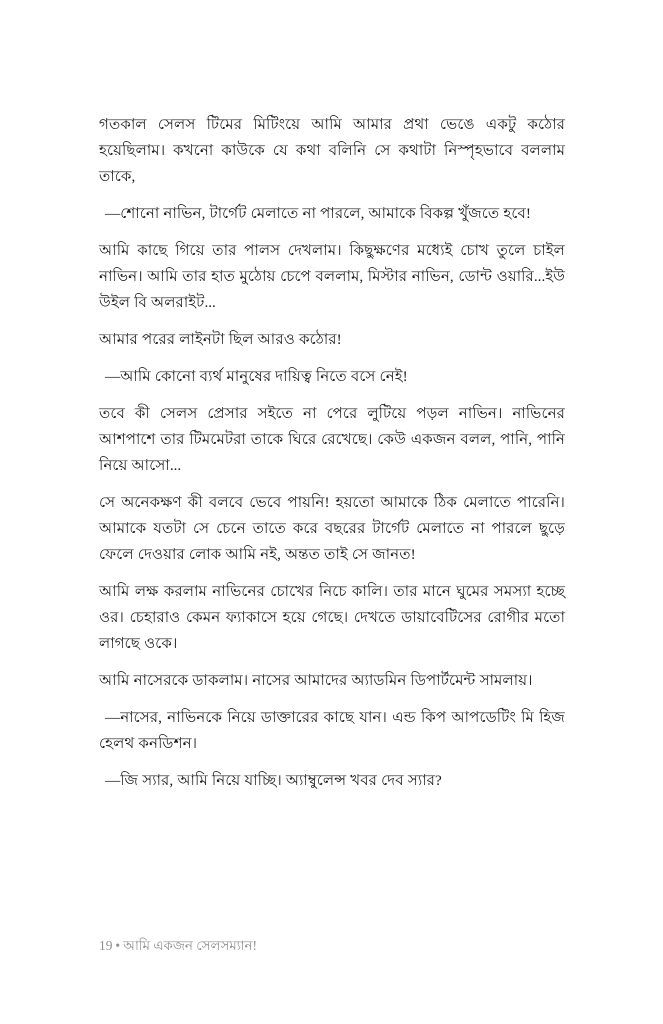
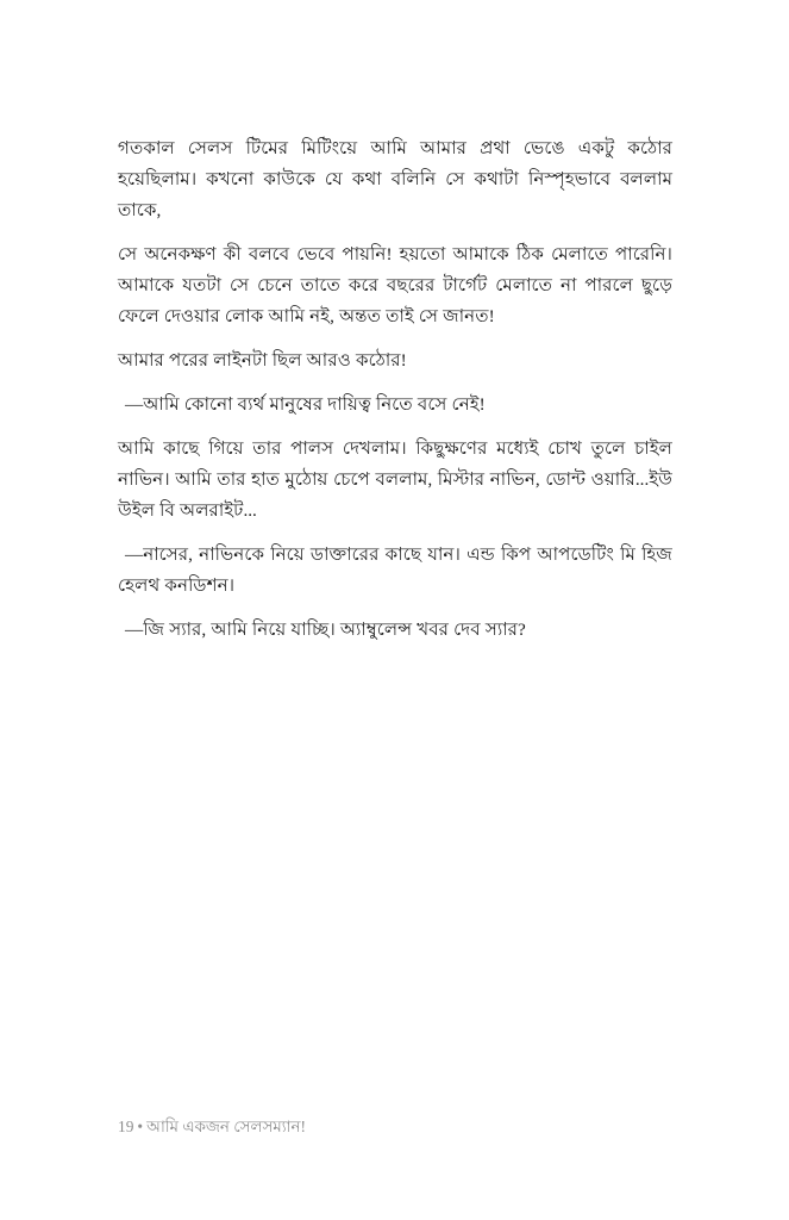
  গতকাল সেলস টিমের মিটিংয়ে আমি আমার প্রথা ভেঙে একটু কঠোর হয়েছিলাম। কখনো কাউকে যে কথা বলিনি সে কথাটা নিস্পৃহভাবে বললাম তাকে,
- —শোনো নাভিন, টার্গেট মেলাতে না পারলে, আমাকে বিকল্প খুঁজতে হবে!
- আমি কাছে গিয়ে তার পালস দেখলাম। কিছুক্ষণের মধ্যেই চোখ তুলে চাইল নাভিন। আমি তার হাত মুঠোয় চেপে বললাম, মিস্টার নাভিন, ডোন্ট ওয়ারি...ইউ উইল বি অলরাইট...
+ সে অনেকক্ষণ কী বলবে ভেবে পায়নি! হয়তো আমাকে ঠিক মেলাতে পারেনি। আমাকে যতটা সে চেনে তাতে করে বছরের টার্গেট মেলাতে না পারলে ছুড়ে ফেলে দেওয়ার লোক আমি নই, অন্তত তাই সে জানত!
  আমার পরের লাইনটা ছিল আরও কঠোর!
  —আমি কোনো ব্যর্থ মানুষের দায়িত্ব নিতে বসে নেই!
- তবে কী সেলস প্রেসার সইতে না পেরে লুটিয়ে পড়ল নাভিন। নাভিনের আশপাশে তার টিমমেটরা তাকে ঘিরে রেখেছে। কেউ একজন বলল, পানি, পানি নিয়ে আসো...
- সে অনেকক্ষণ কী বলবে ভেবে পায়নি! হয়তো আমাকে ঠিক মেলাতে পারেনি। আমাকে যতটা সে চেনে তাতে করে বছরের টার্গেট মেলাতে না পারলে ছুড়ে ফেলে দেওয়ার লোক আমি নই, অন্তত তাই সে জানত!
+ আমি কাছে গিয়ে তার পালস দেখলাম। কিছুক্ষণের মধ্যেই চোখ তুলে চাইল নাভিন। আমি তার হাত মুঠোয় চেপে বললাম, মিস্টার নাভিন, ডোন্ট ওয়ারি...ইউ উইল বি অলরাইট...
- আমি লক্ষ করলাম নাভিনের চোখের নিচে কালি। তার মানে ঘুমের সমস্যা হচ্ছে ওর। চেহারাও কেমন ফ্যাকাসে হয়ে গেছে। দেখতে ডায়াবেটিসের রোগীর মতো লাগছে ওকে।
- আমি নাসেরকে ডাকলাম। নাসের আমাদের অ্যাডমিন ডিপার্টমেন্ট সামলায়।
  —নাসের, নাভিনকে নিয়ে ডাক্তারের কাছে যান। এন্ড কিপ আপডেটিং মি হিজ হেলথ কনডিশন।
  —জি স্যার, আমি নিয়ে যাচ্ছি। অ্যাম্বুলেন্স খবর দেব স্যার?
  19 • আমি একজন সেলসম্যান!
